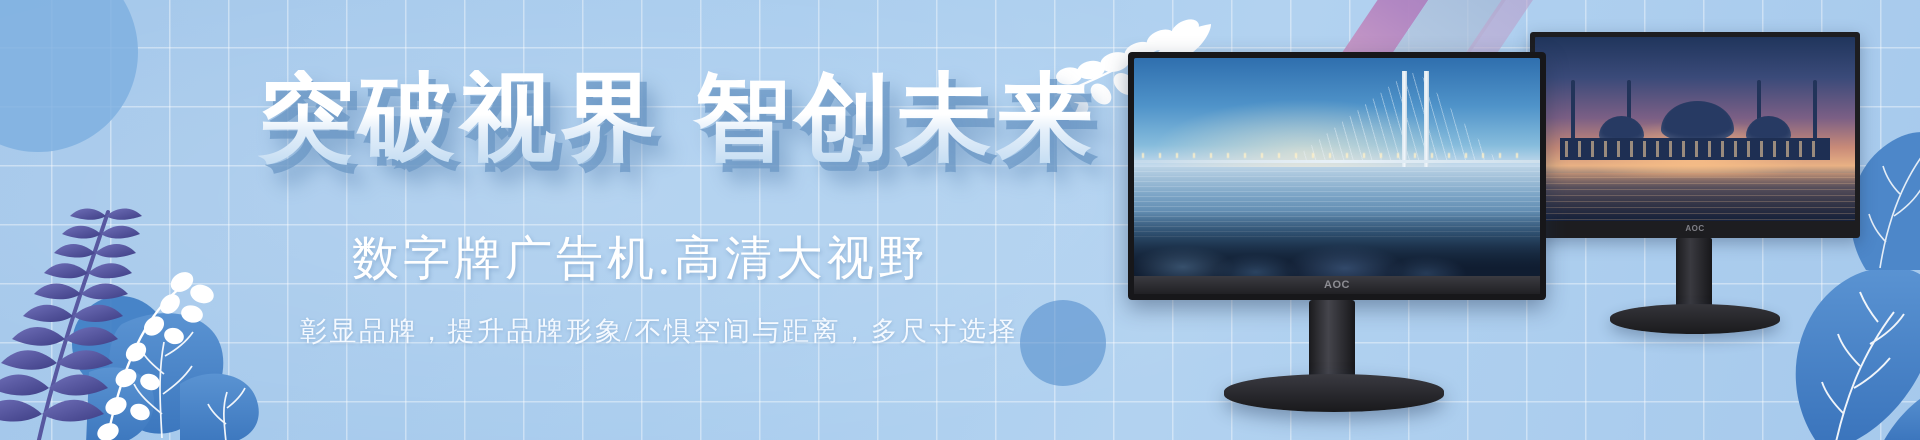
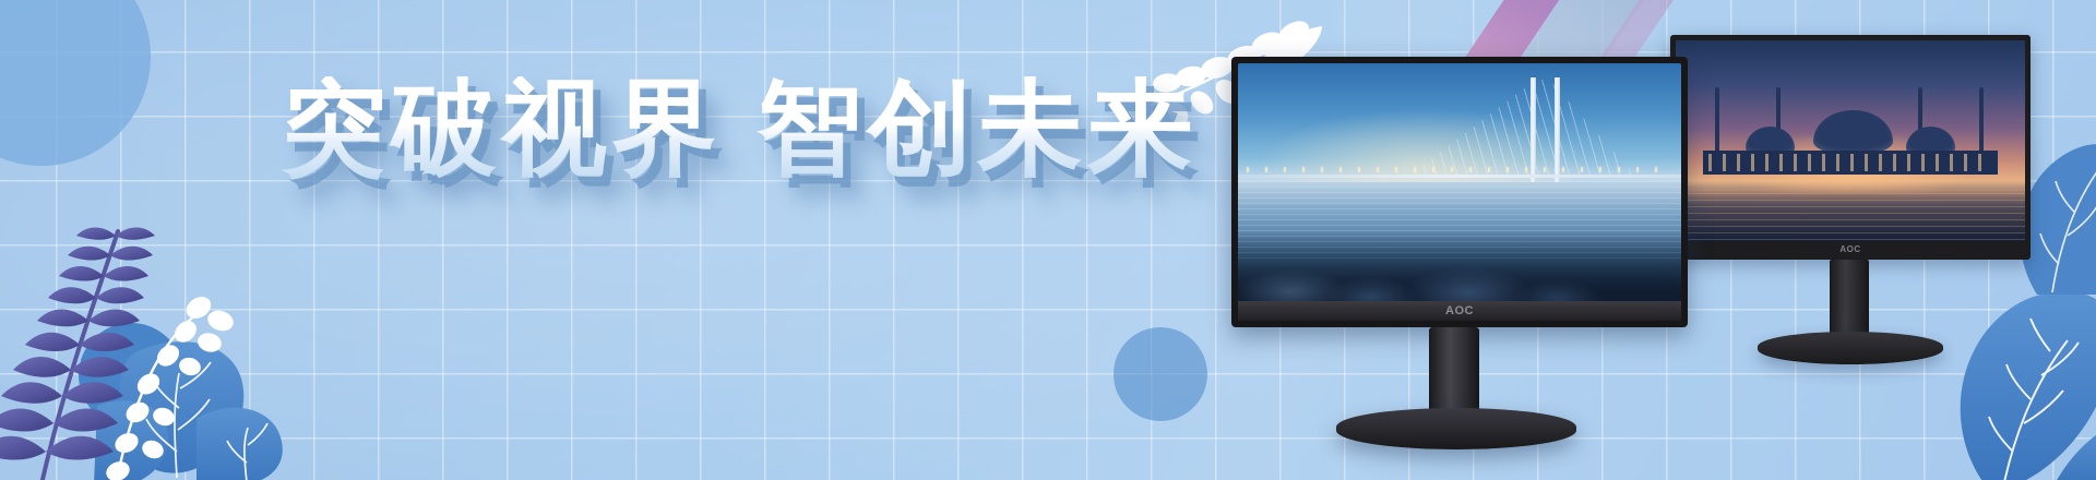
  突破视界 智创未来
- 数字牌广告机.高清大视野
- 彰显品牌，提升品牌形象/不惧空间与距离，多尺寸选择
  AOC
  AOC
